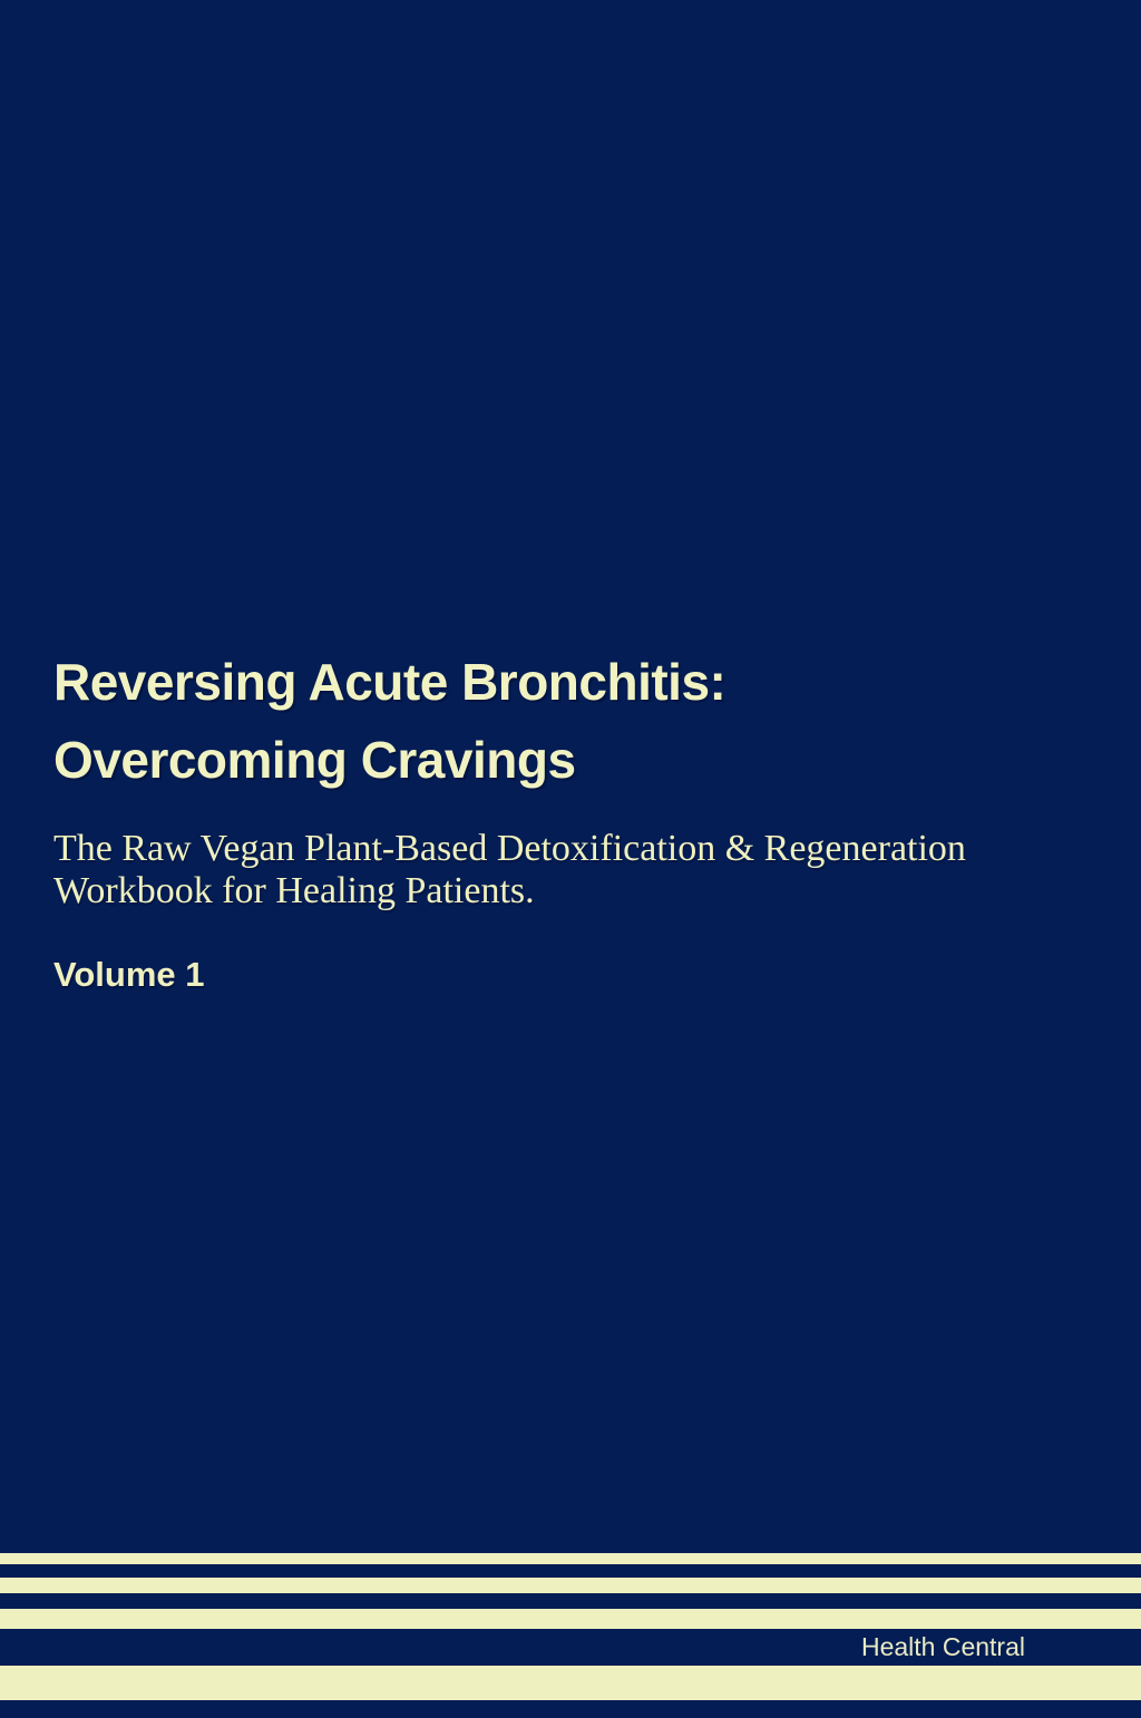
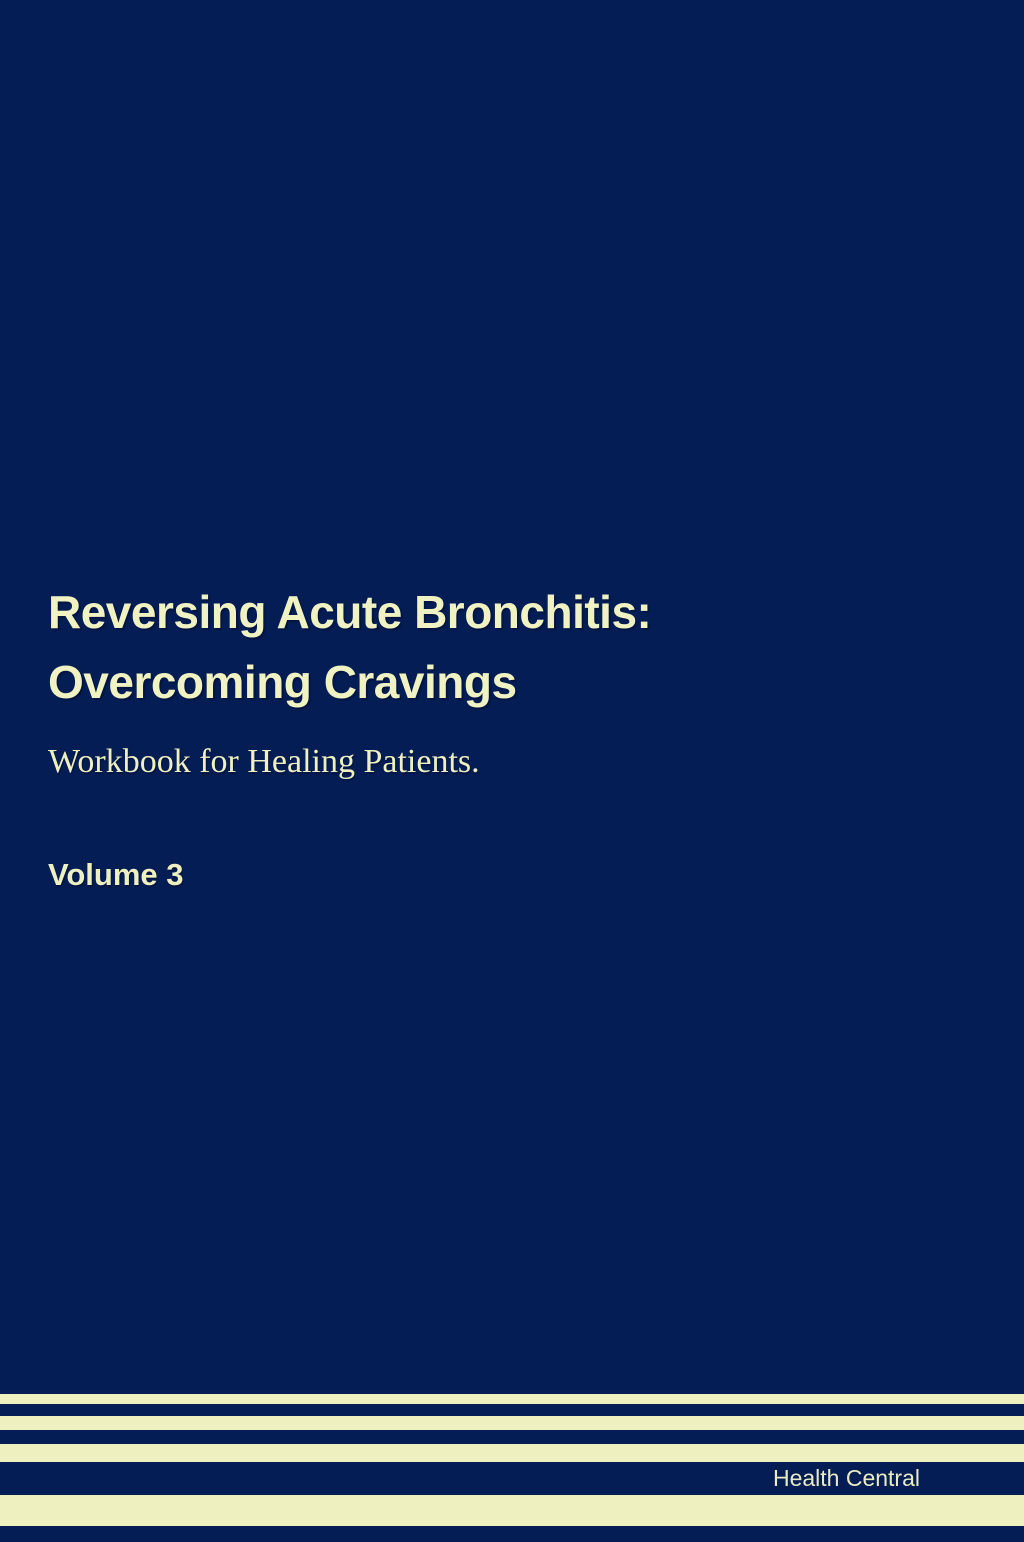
  Reversing Acute Bronchitis:
  Overcoming Cravings
- The Raw Vegan Plant-Based Detoxification & Regeneration
  Workbook for Healing Patients.
- Volume 1
+ Volume 3
  Health Central
